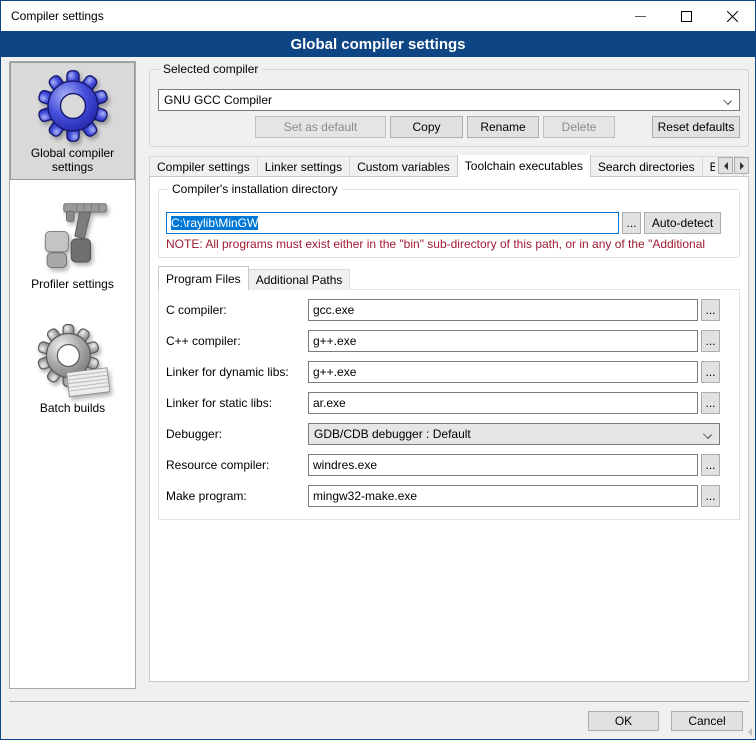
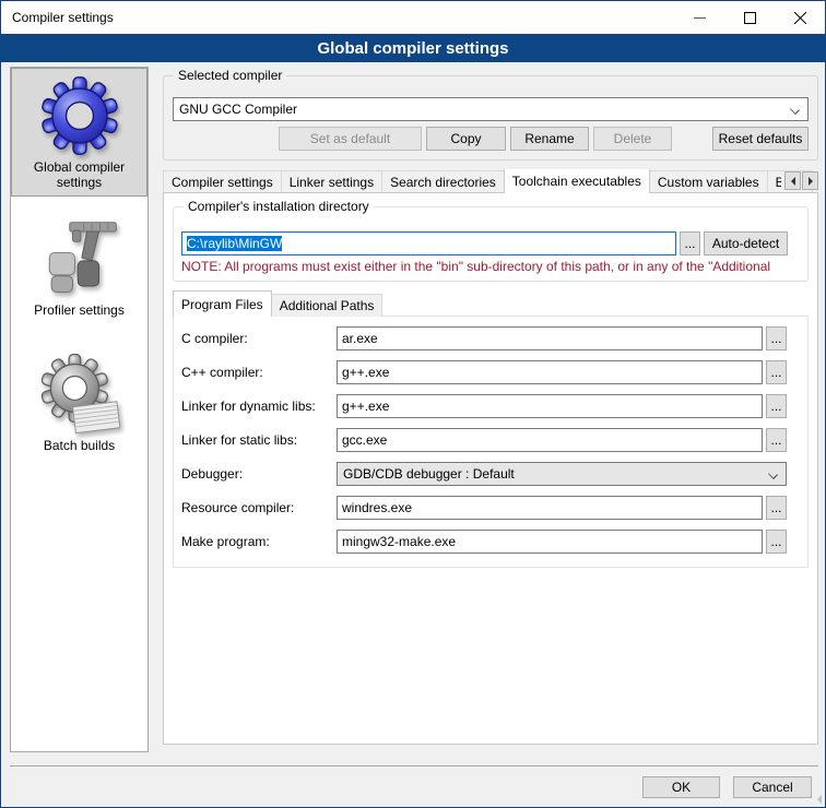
  Compiler settings
  Global compiler settings
  Global compiler settings
  Profiler settings
  Batch builds
  Selected compiler
  GNU GCC Compiler
  Set as default
  Copy
  Rename
  Delete
  Reset defaults
  Compiler settings
  Linker settings
- Custom variables
+ Search directories
  Toolchain executables
- Search directories
+ Custom variables
  Compiler's installation directory
  C:\raylib\MinGW
  ...
  Auto-detect
  NOTE: All programs must exist either in the "bin" sub-directory of this path, or in any of the "Additional
  Program Files
  Additional Paths
  C compiler:
- gcc.exe
+ ar.exe
  ...
  C++ compiler:
  g++.exe
  ...
  Linker for dynamic libs:
  g++.exe
  ...
  Linker for static libs:
- ar.exe
+ gcc.exe
  ...
  Debugger:
  GDB/CDB debugger : Default
  Resource compiler:
  windres.exe
  ...
  Make program:
  mingw32-make.exe
  ...
  OK
  Cancel
